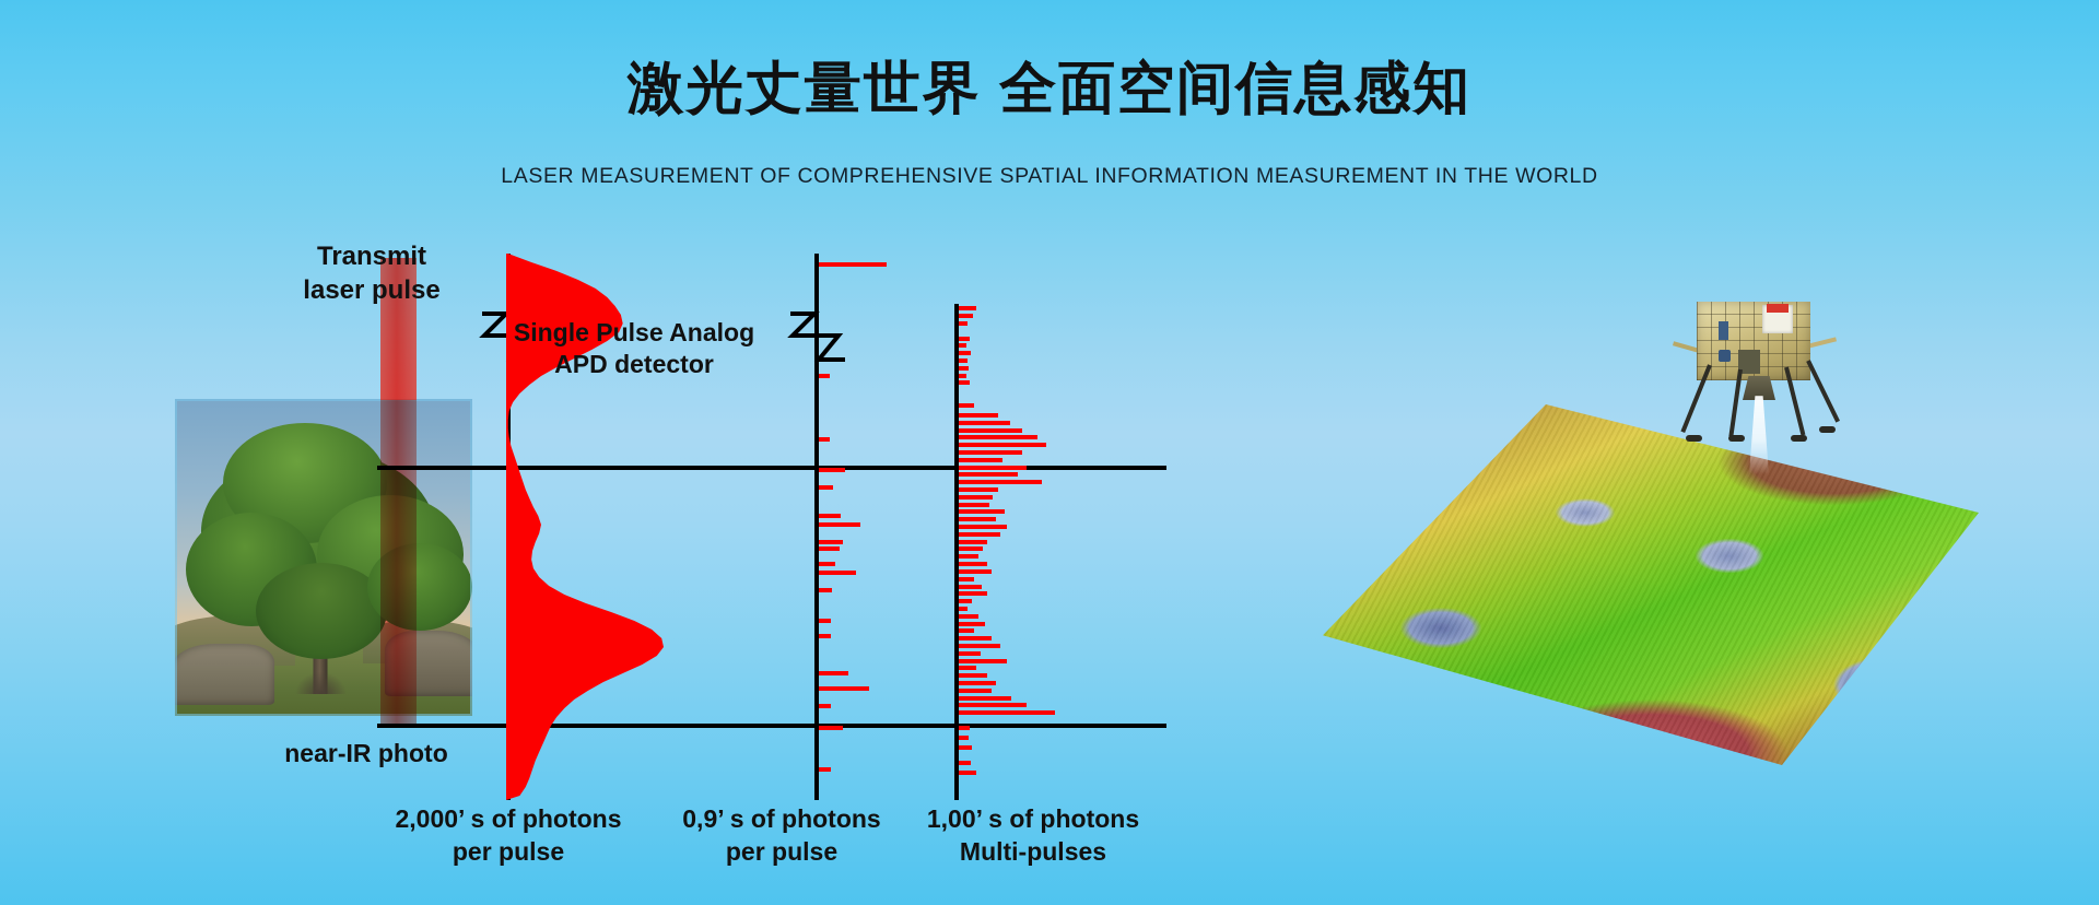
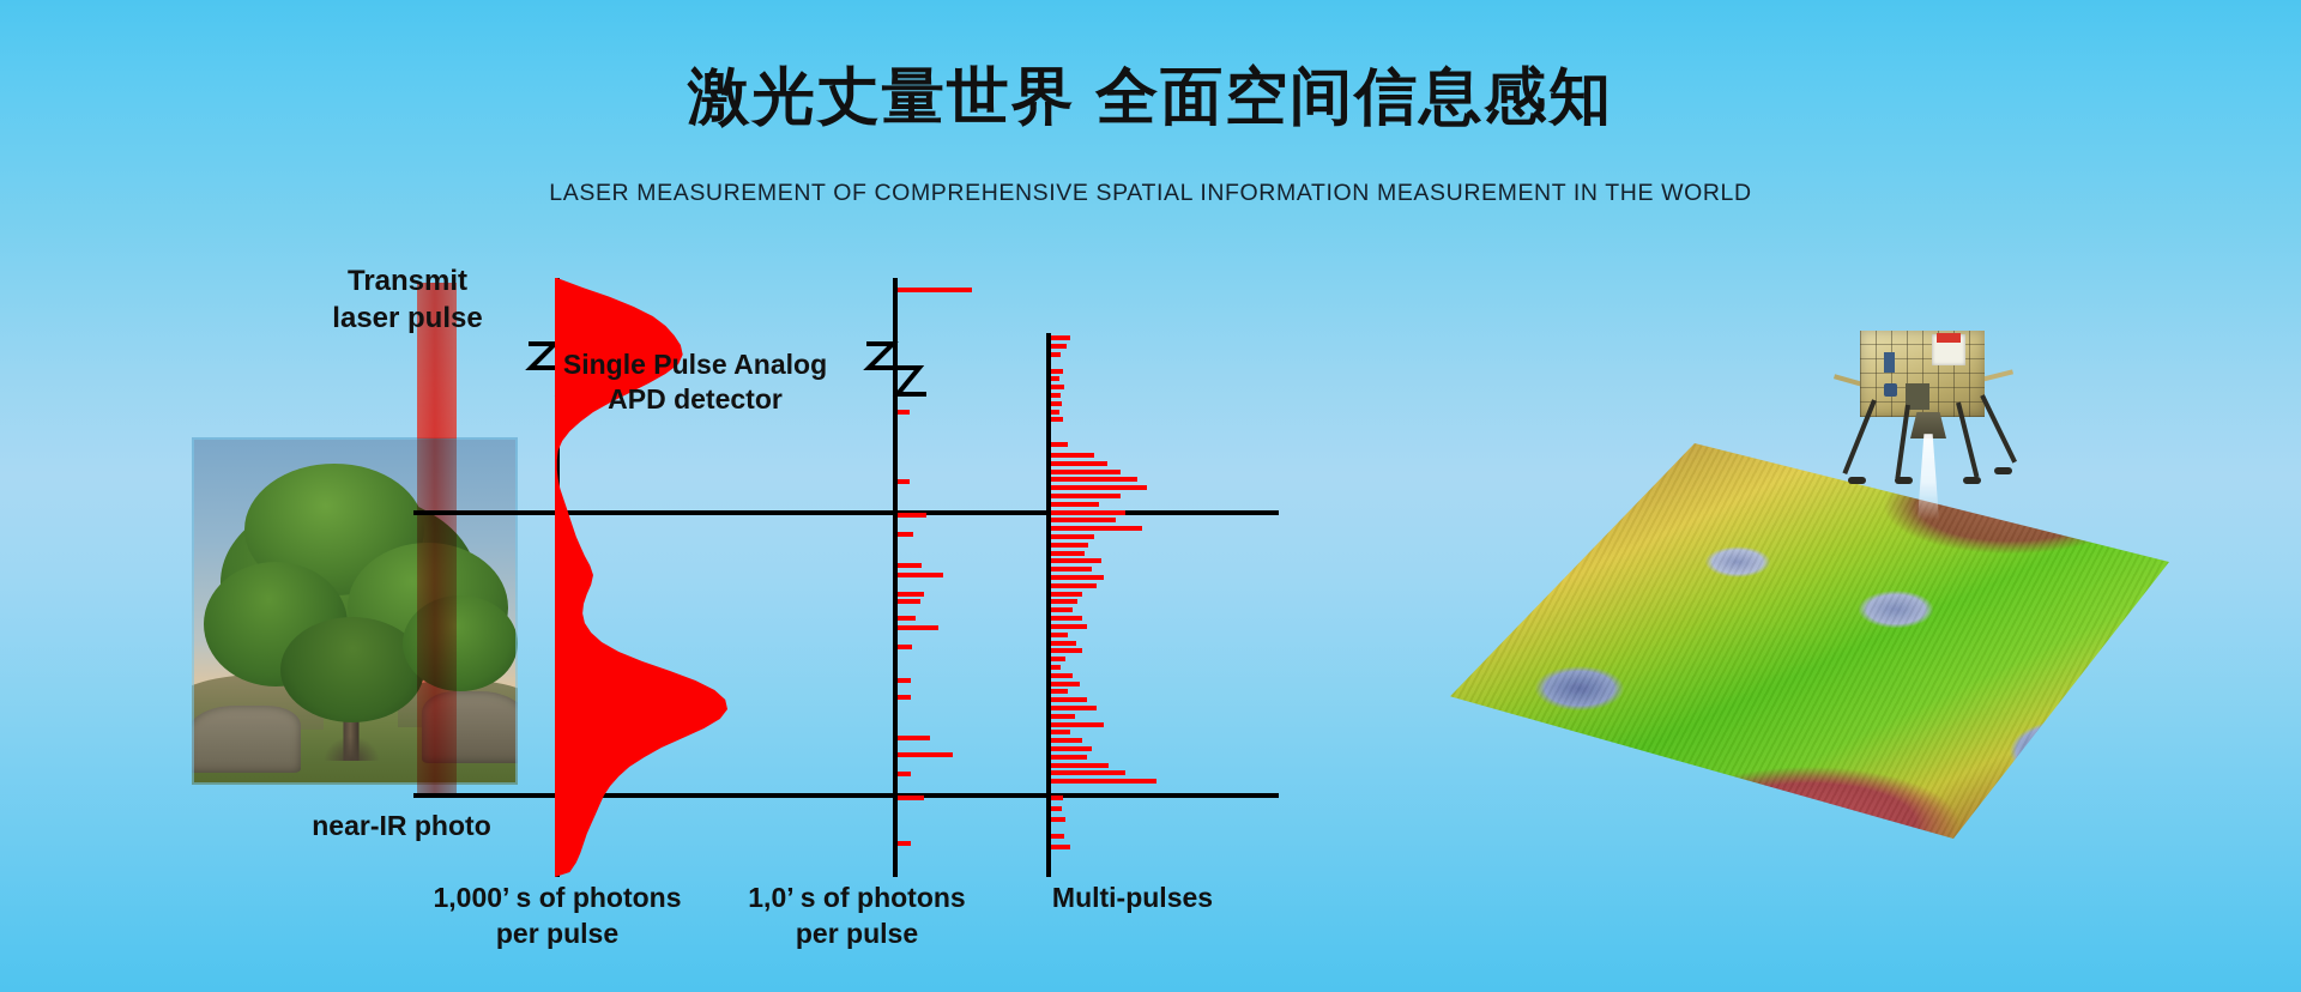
  激光丈量世界 全面空间信息感知
  LASER MEASUREMENT OF COMPREHENSIVE SPATIAL INFORMATION MEASUREMENT IN THE WORLD
  Transmit
  laser pulse
  Single Pulse Analog
  APD detector
  near-IR photo
- 2,000’ s of photons
+ 1,000’ s of photons
  per pulse
- 0,9’ s of photons
+ 1,0’ s of photons
  per pulse
- 1,00’ s of photons
  Multi-pulses
